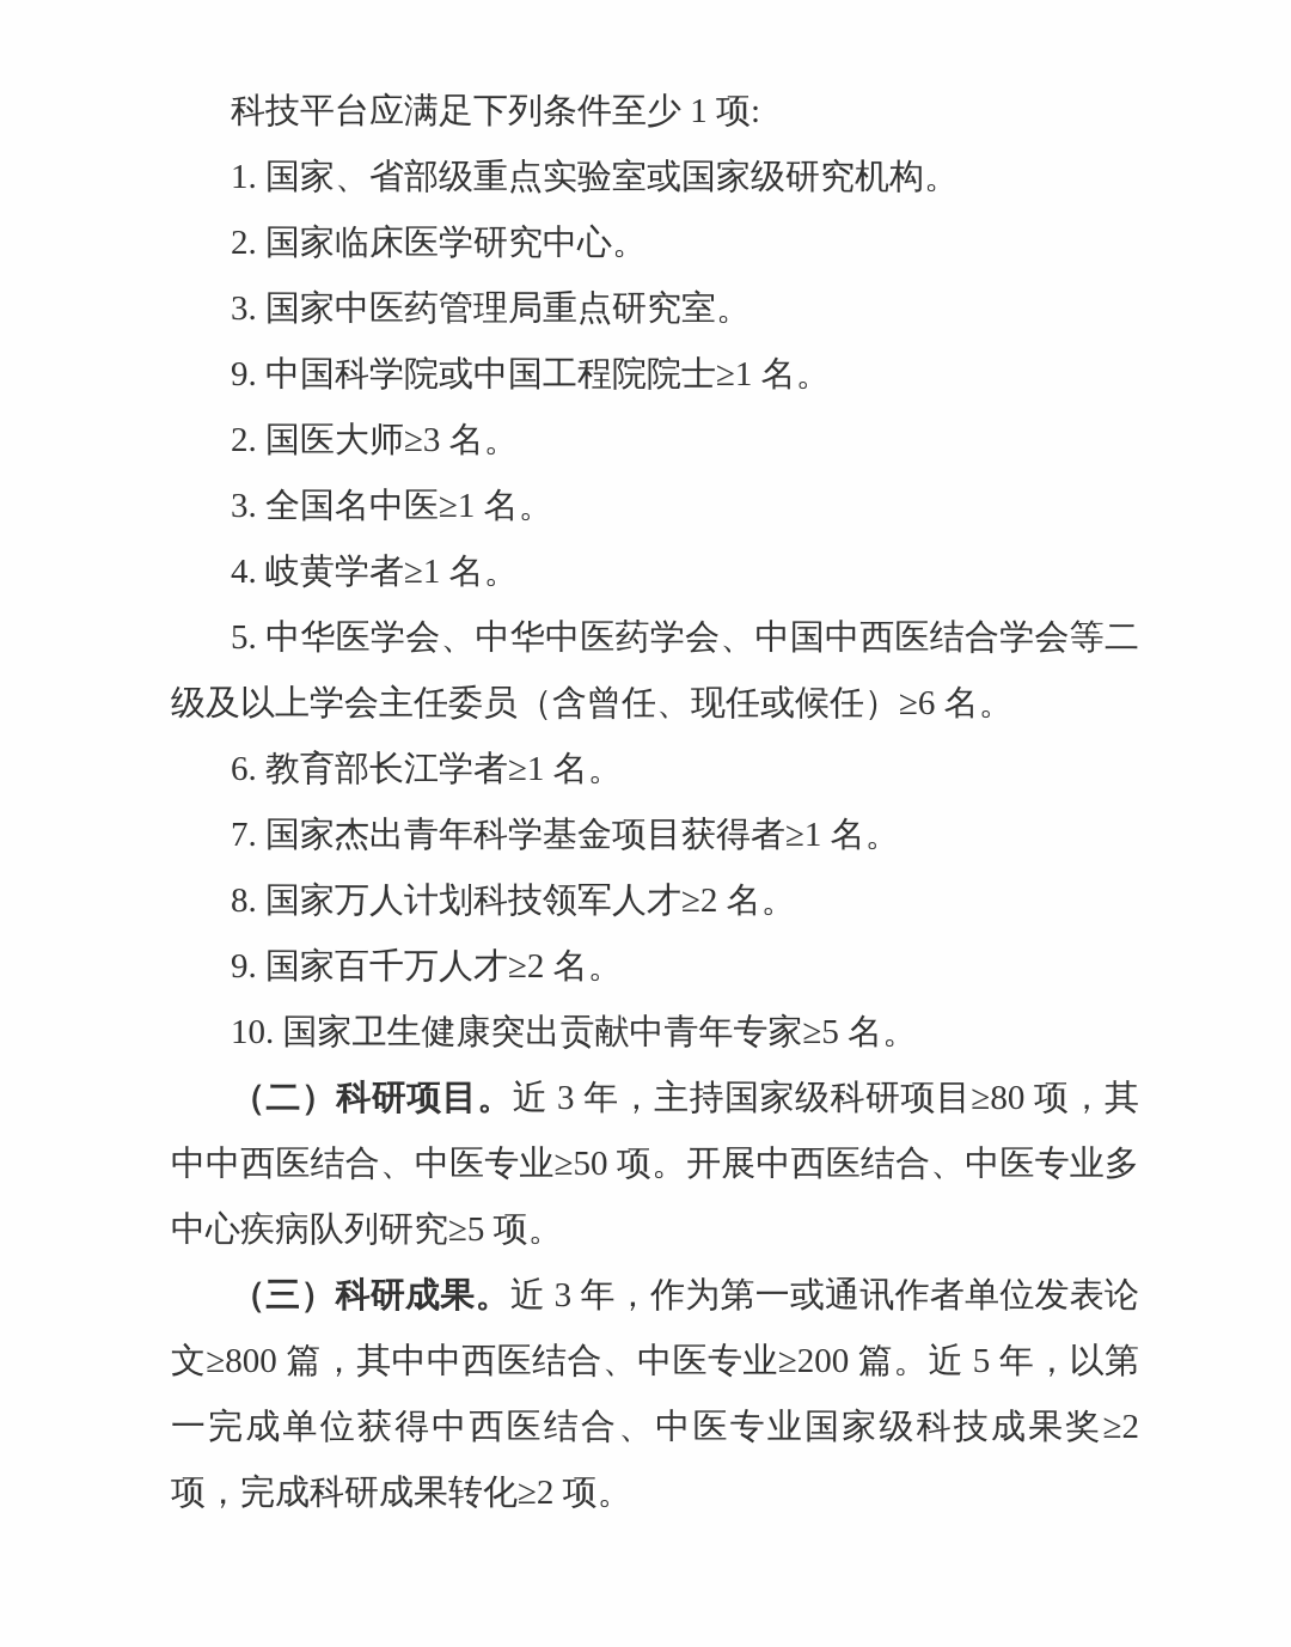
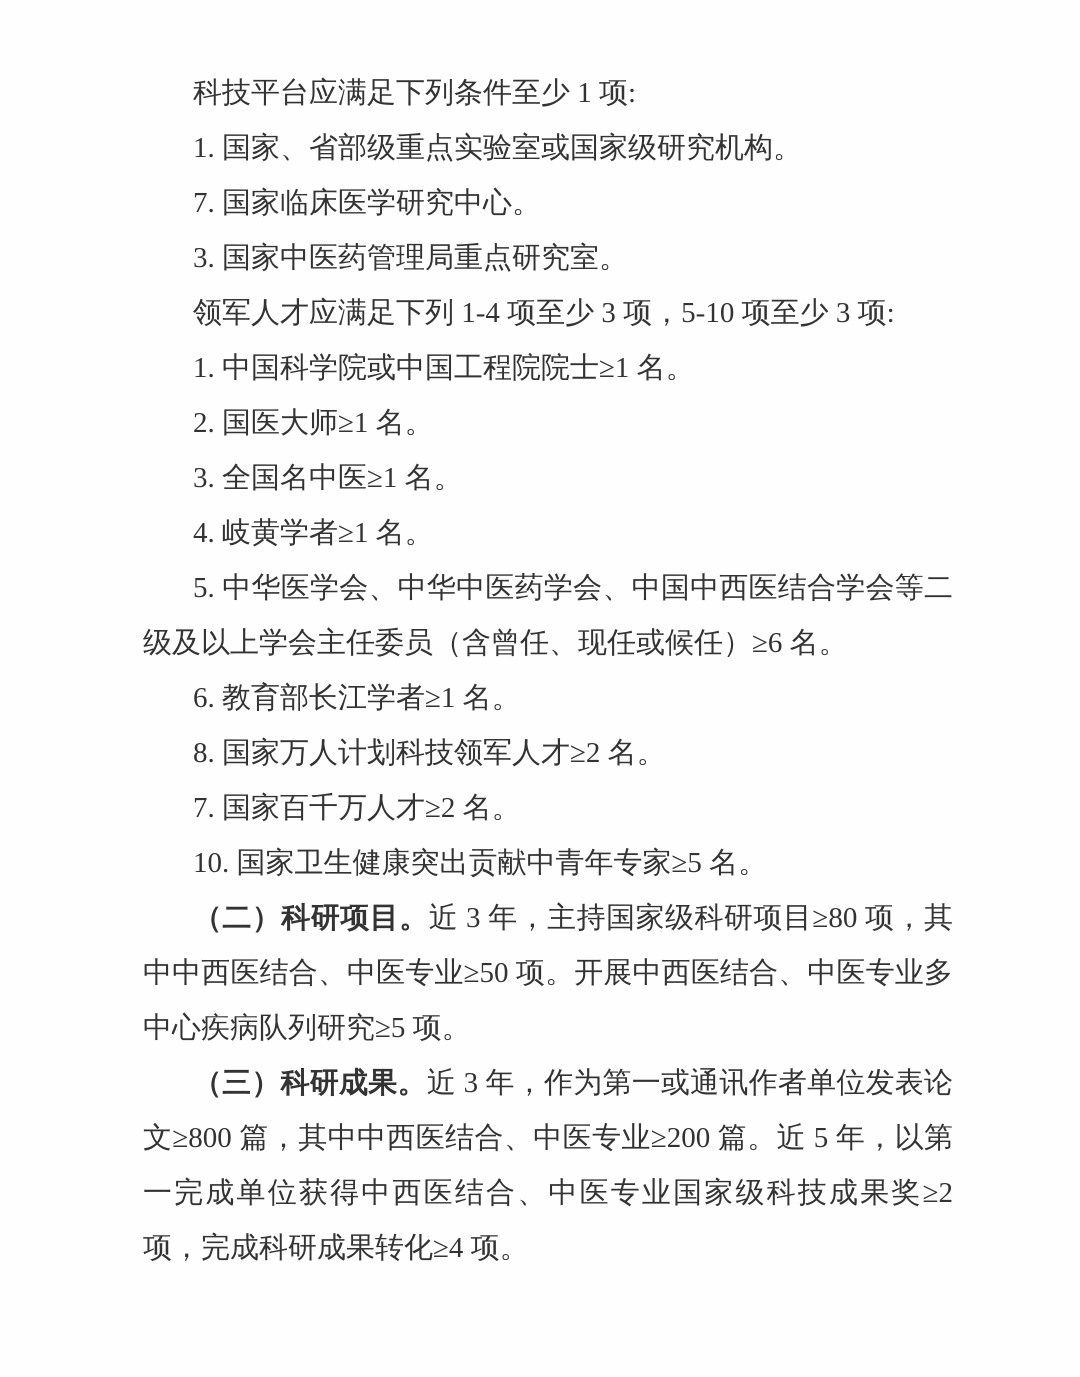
  科技平台应满足下列条件至少 1 项:
  1. 国家、省部级重点实验室或国家级研究机构。
- 2. 国家临床医学研究中心。
+ 7. 国家临床医学研究中心。
  3. 国家中医药管理局重点研究室。
+ 领军人才应满足下列 1-4 项至少 3 项，5-10 项至少 3 项:
- 9. 中国科学院或中国工程院院士≥1 名。
+ 1. 中国科学院或中国工程院院士≥1 名。
- 2. 国医大师≥3 名。
+ 2. 国医大师≥1 名。
  3. 全国名中医≥1 名。
  4. 岐黄学者≥1 名。
  5. 中华医学会、中华中医药学会、中国中西医结合学会等二级及以上学会主任委员（含曾任、现任或候任）≥6 名。
  6. 教育部长江学者≥1 名。
- 7. 国家杰出青年科学基金项目获得者≥1 名。
  8. 国家万人计划科技领军人才≥2 名。
- 9. 国家百千万人才≥2 名。
+ 7. 国家百千万人才≥2 名。
  10. 国家卫生健康突出贡献中青年专家≥5 名。
  （二）科研项目。近 3 年，主持国家级科研项目≥80 项，其中中西医结合、中医专业≥50 项。开展中西医结合、中医专业多中心疾病队列研究≥5 项。
- （三）科研成果。近 3 年，作为第一或通讯作者单位发表论文≥800 篇，其中中西医结合、中医专业≥200 篇。近 5 年，以第一完成单位获得中西医结合、中医专业国家级科技成果奖≥2 项，完成科研成果转化≥2 项。
+ （三）科研成果。近 3 年，作为第一或通讯作者单位发表论文≥800 篇，其中中西医结合、中医专业≥200 篇。近 5 年，以第一完成单位获得中西医结合、中医专业国家级科技成果奖≥2 项，完成科研成果转化≥4 项。
